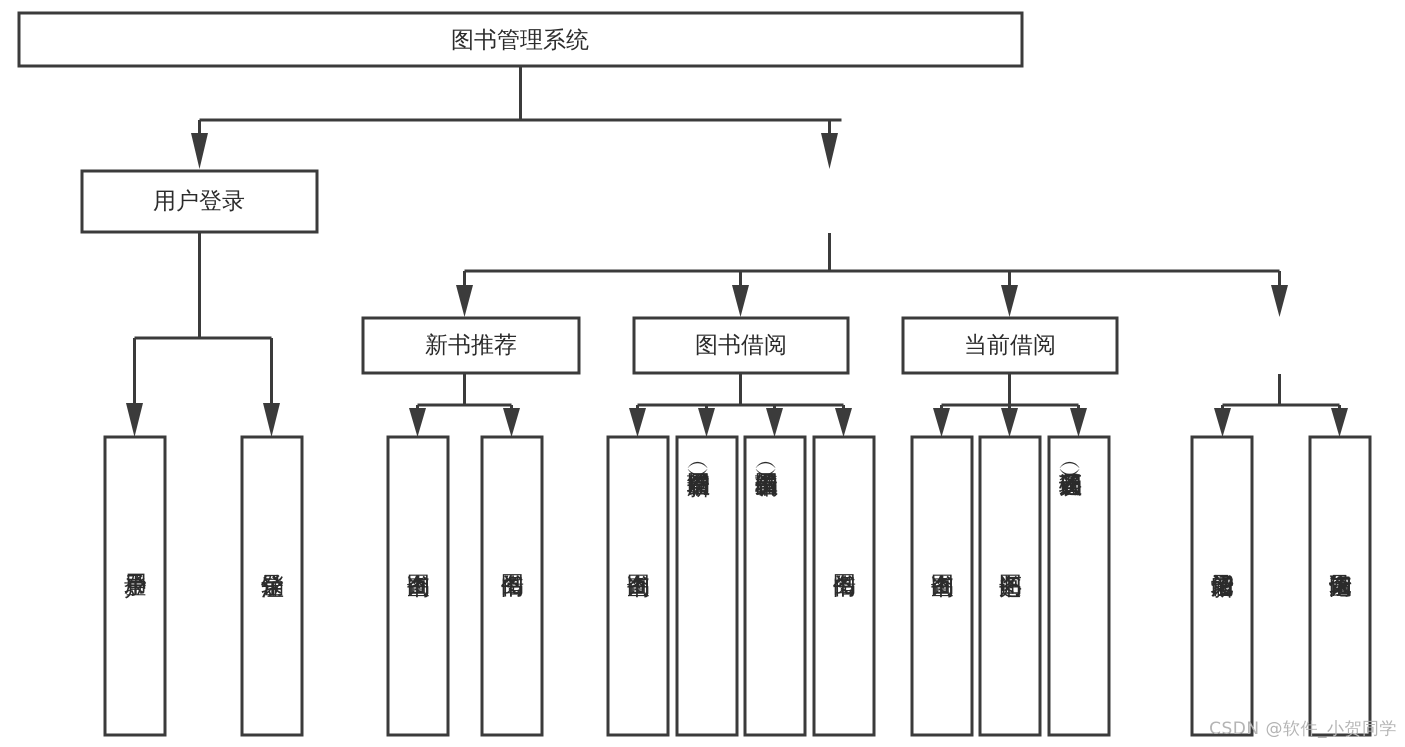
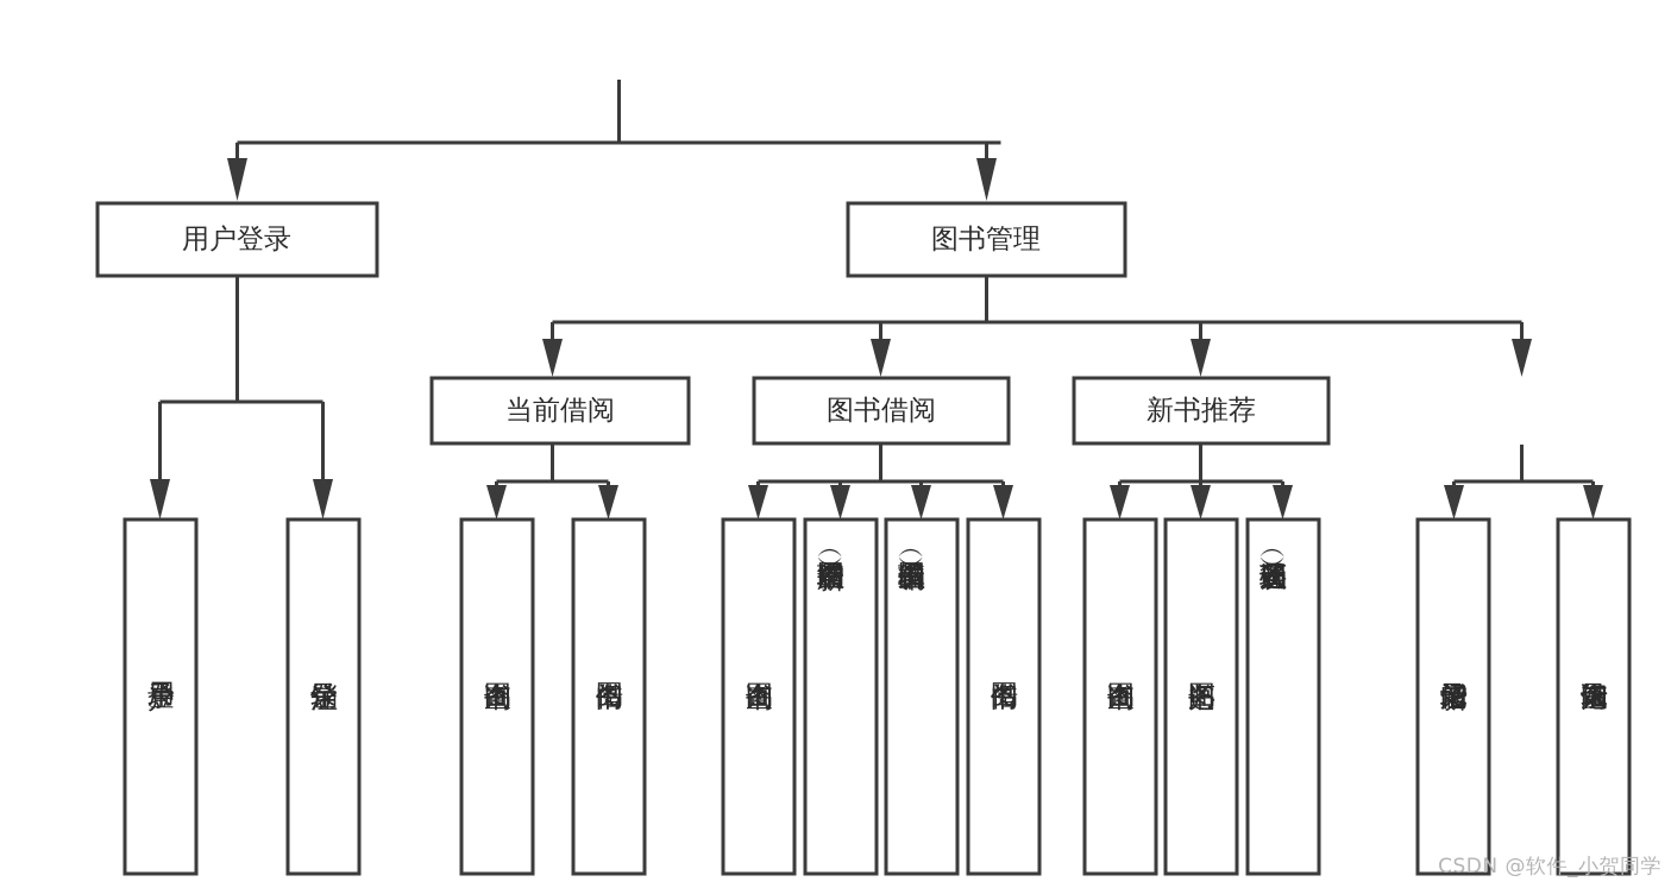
- 图书管理系统
  用户登录
+ 图书管理
- 新书推荐
+ 当前借阅
  图书借阅
- 当前借阅
+ 新书推荐
  CSDN @软件_小贺同学
